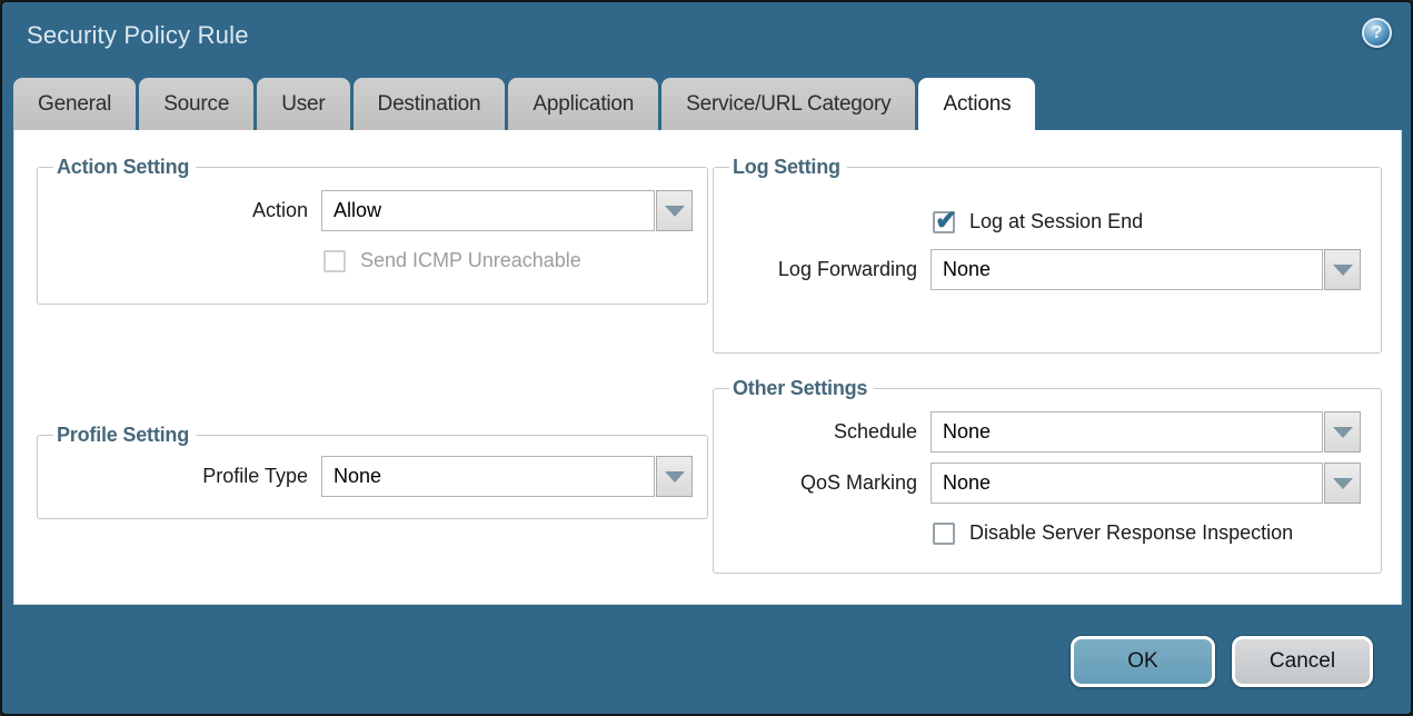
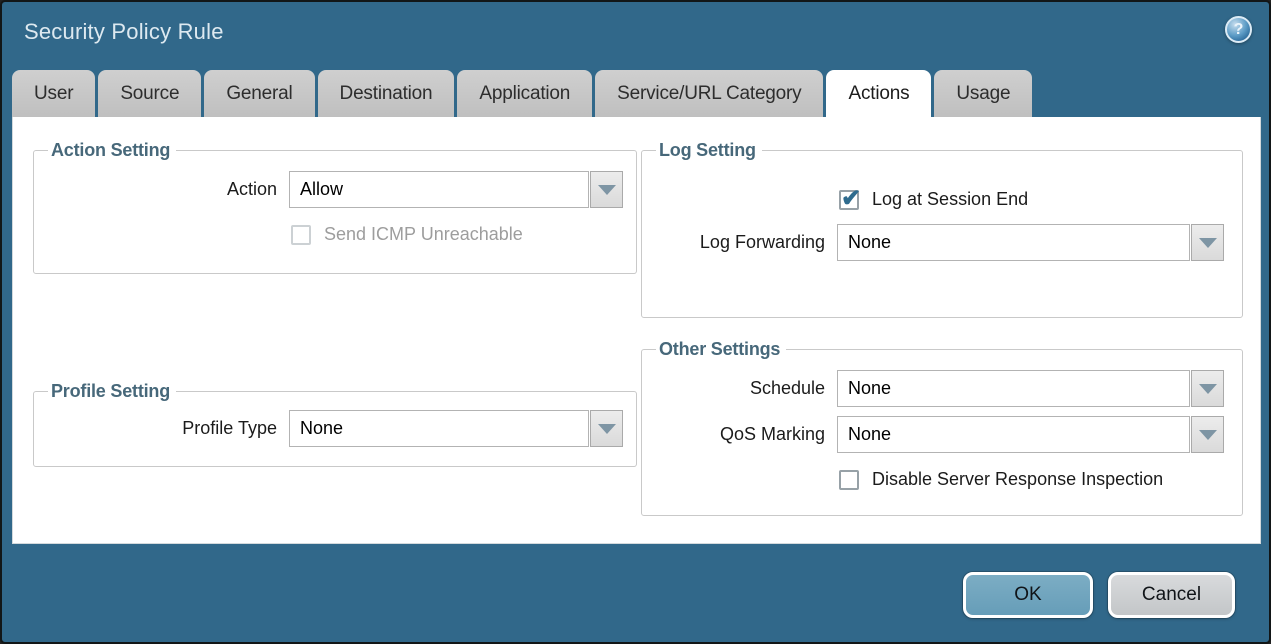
  Security Policy Rule
  ?
- General
+ User
  Source
- User
+ General
  Destination
  Application
  Service/URL Category
  Actions
+ Usage
  Action Setting
  Action
  Allow
  Send ICMP Unreachable
  Profile Setting
  Profile Type
  None
  Log Setting
  Log at Session End
  Log Forwarding
  None
  Other Settings
  Schedule
  None
  QoS Marking
  None
  Disable Server Response Inspection
  OK
  Cancel
